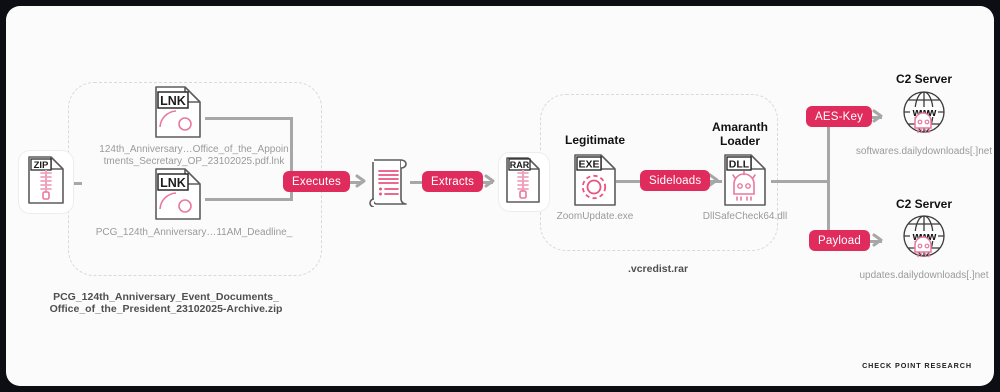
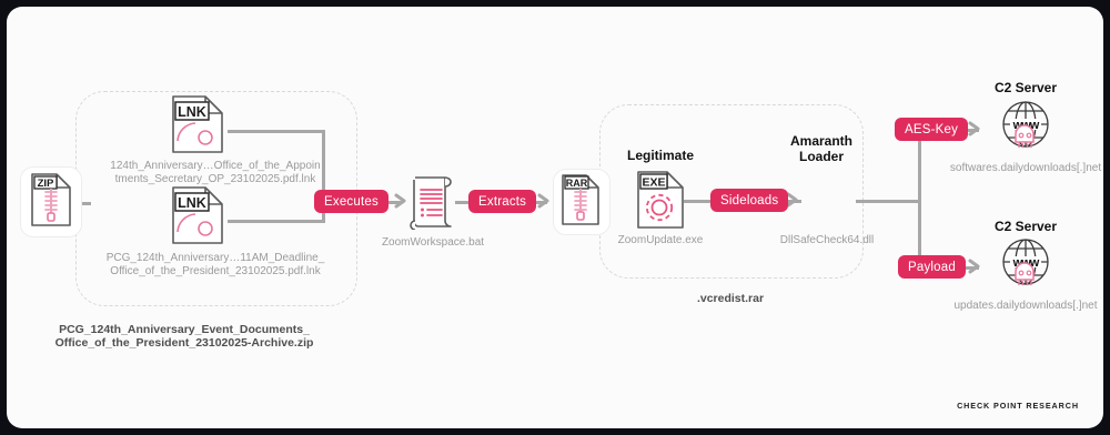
  ZIP
  PCG_124th_Anniversary_Event_Documents_
  Office_of_the_President_23102025-Archive.zip
  LNK
  124th_Anniversary…Office_of_the_Appoin
  tments_Secretary_OP_23102025.pdf.lnk
  LNK
  PCG_124th_Anniversary…11AM_Deadline_
+ Office_of_the_President_23102025.pdf.lnk
  Executes
+ ZoomWorkspace.bat
  Extracts
  RAR
  .vcredist.rar
  Legitimate
  EXE
  ZoomUpdate.exe
  Sideloads
  Amaranth
  Loader
- DLL
  DllSafeCheck64.dll
  AES-Key
  Payload
  C2 Server
  softwares.dailydownloads[.]net
  C2 Server
  updates.dailydownloads[.]net
  CHECK POINT RESEARCH
